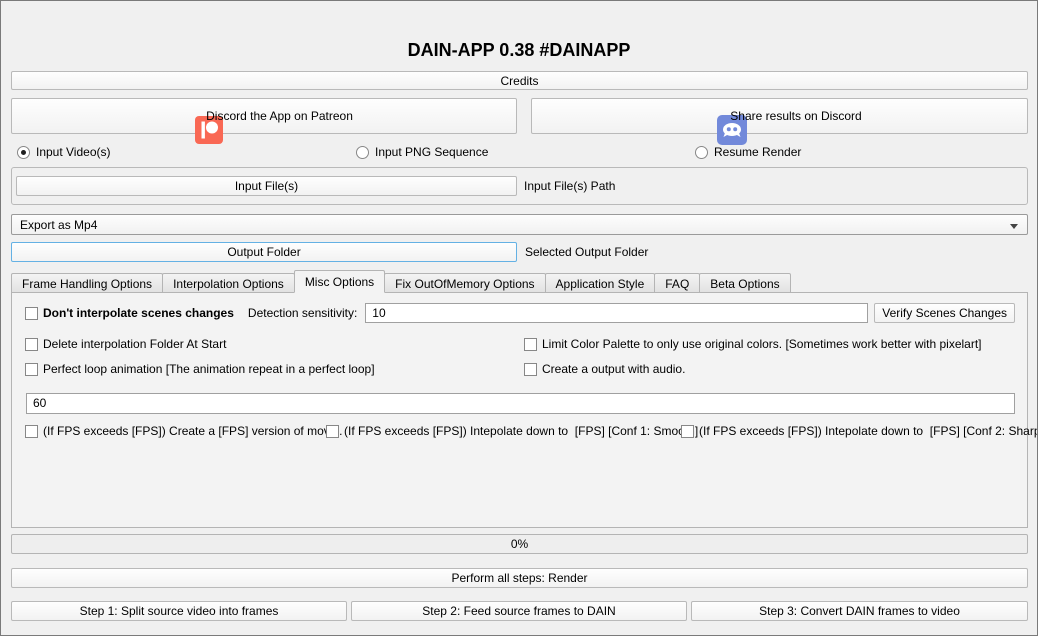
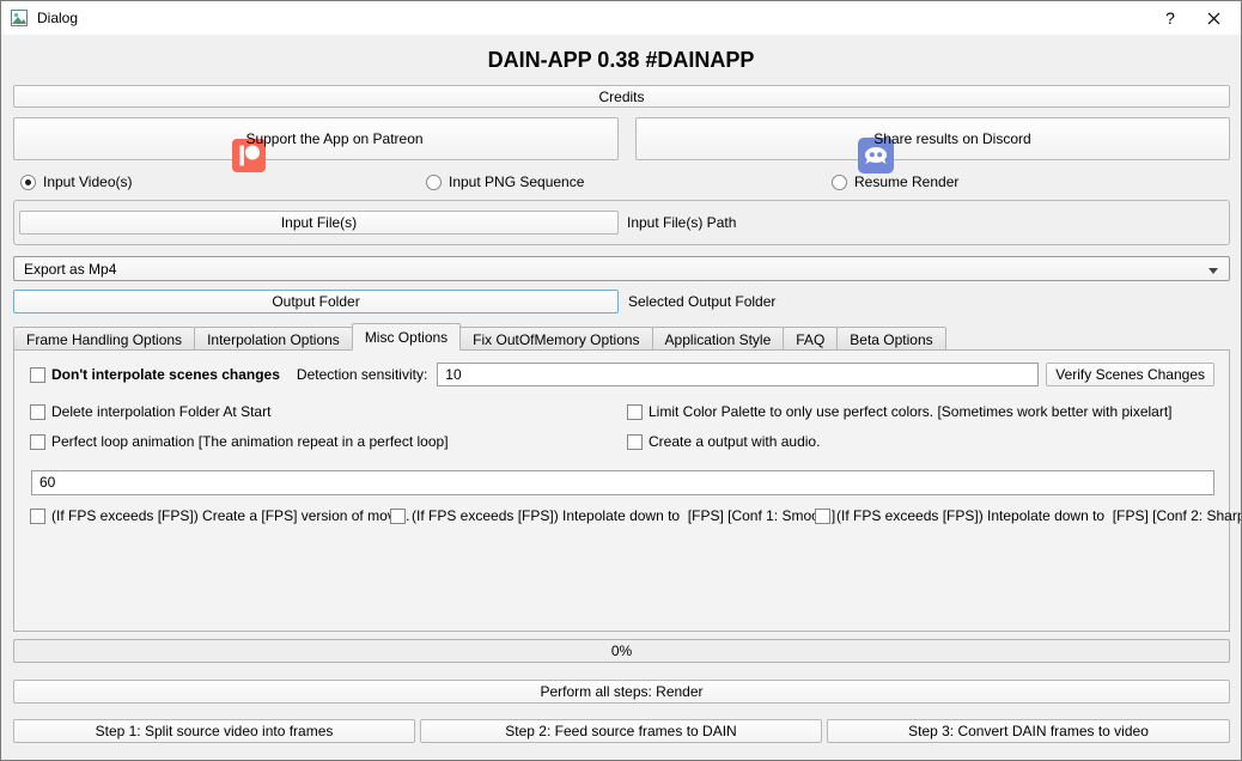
+ Dialog
+ ?
  DAIN-APP 0.38 #DAINAPP
  Credits
- Discord the App on Patreon
+ Support the App on Patreon
  Share results on Discord
  Input Video(s)
  Input PNG Sequence
  Resume Render
  Input File(s)
  Input File(s) Path
  Export as Mp4
  Output Folder
  Selected Output Folder
  Frame Handling Options
  Interpolation Options
  Misc Options
  Fix OutOfMemory Options
  Application Style
  FAQ
  Beta Options
  Don't interpolate scenes changes
  Detection sensitivity:
  10
  Verify Scenes Changes
  Delete interpolation Folder At Start
- Limit Color Palette to only use original colors. [Sometimes work better with pixelart]
+ Limit Color Palette to only use perfect colors. [Sometimes work better with pixelart]
  Perfect loop animation [The animation repeat in a perfect loop]
  Create a output with audio.
  60
  (If FPS exceeds [FPS]) Create a [FPS] version of mo.
  (If FPS exceeds [FPS]) Intepolate down to [FPS] [Conf 1: Smo]
  (If FPS exceeds [FPS]) Intepolate down to [FPS] [Conf 2: Shar
  0%
  Perform all steps: Render
  Step 1: Split source video into frames
  Step 2: Feed source frames to DAIN
  Step 3: Convert DAIN frames to video
